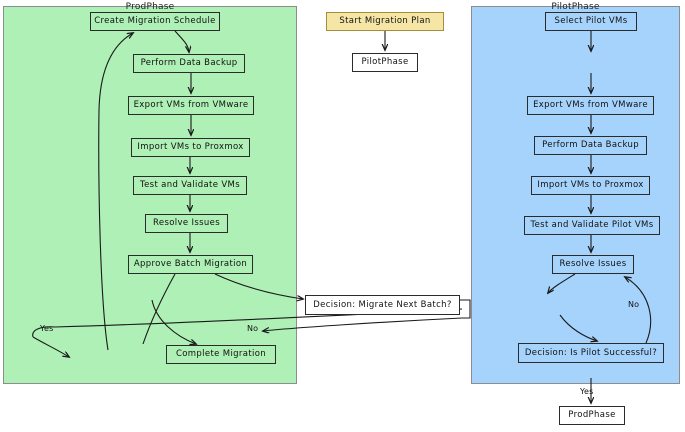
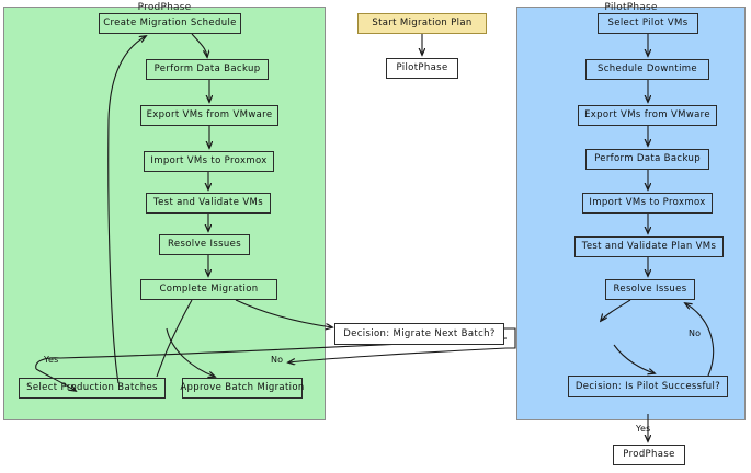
  ProdPhase
  PilotPhase
  Create Migration Schedule
  Perform Data Backup
  Export VMs from VMware
  Import VMs to Proxmox
  Test and Validate VMs
  Resolve Issues
- Approve Batch Migration
+ Complete Migration
+ Select Production Batches
- Complete Migration
+ Approve Batch Migration
  Yes
  No
  Decision: Migrate Next Batch?
  Start Migration Plan
  PilotPhase
  Select Pilot VMs
+ Schedule Downtime
  Export VMs from VMware
  Perform Data Backup
  Import VMs to Proxmox
- Test and Validate Pilot VMs
+ Test and Validate Plan VMs
  Resolve Issues
  Decision: Is Pilot Successful?
  No
  Yes
  ProdPhase
